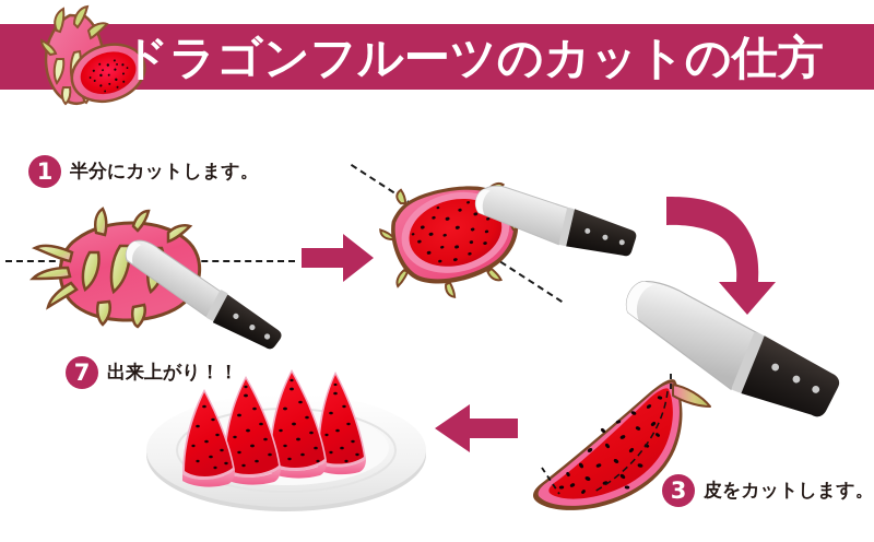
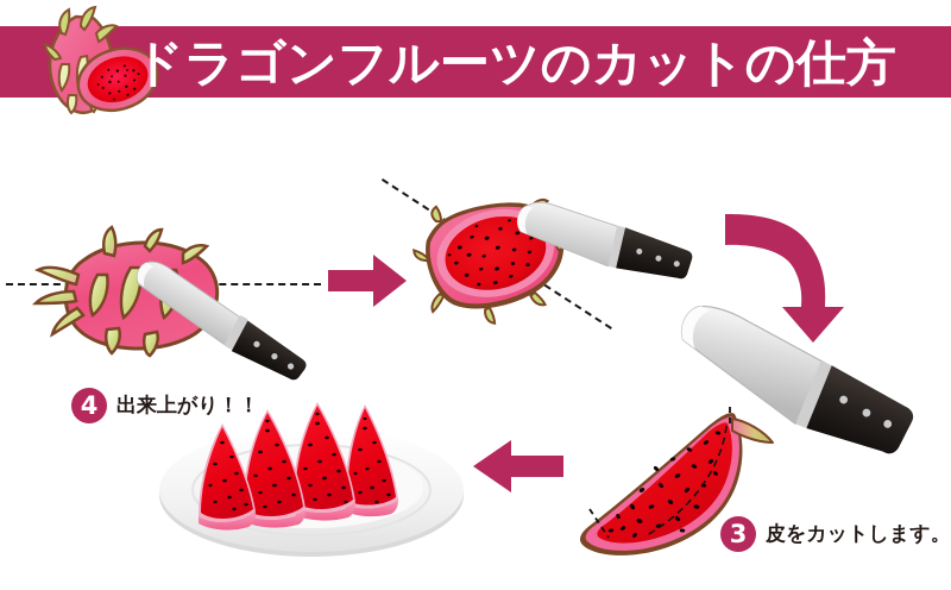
  ドラゴンフルーツのカットの仕方
- 1
- 半分にカットします。
  3
  皮をカットします。
- 7
+ 4
  出来上がり！！
